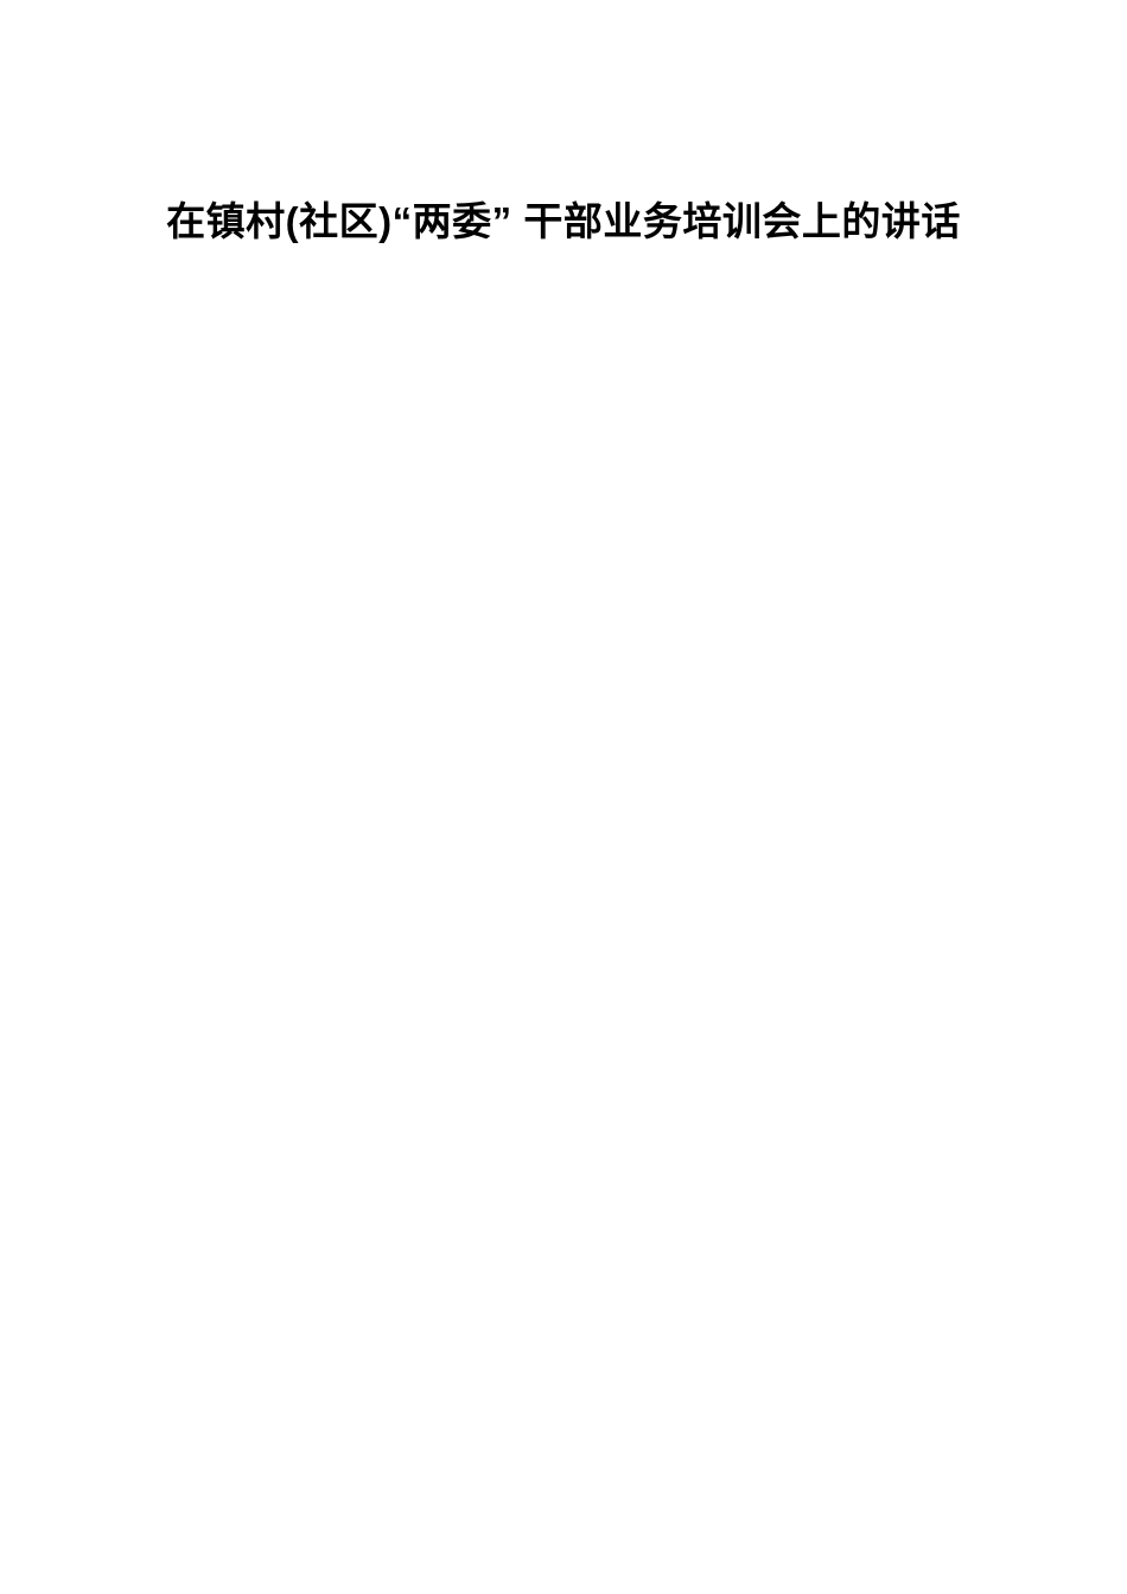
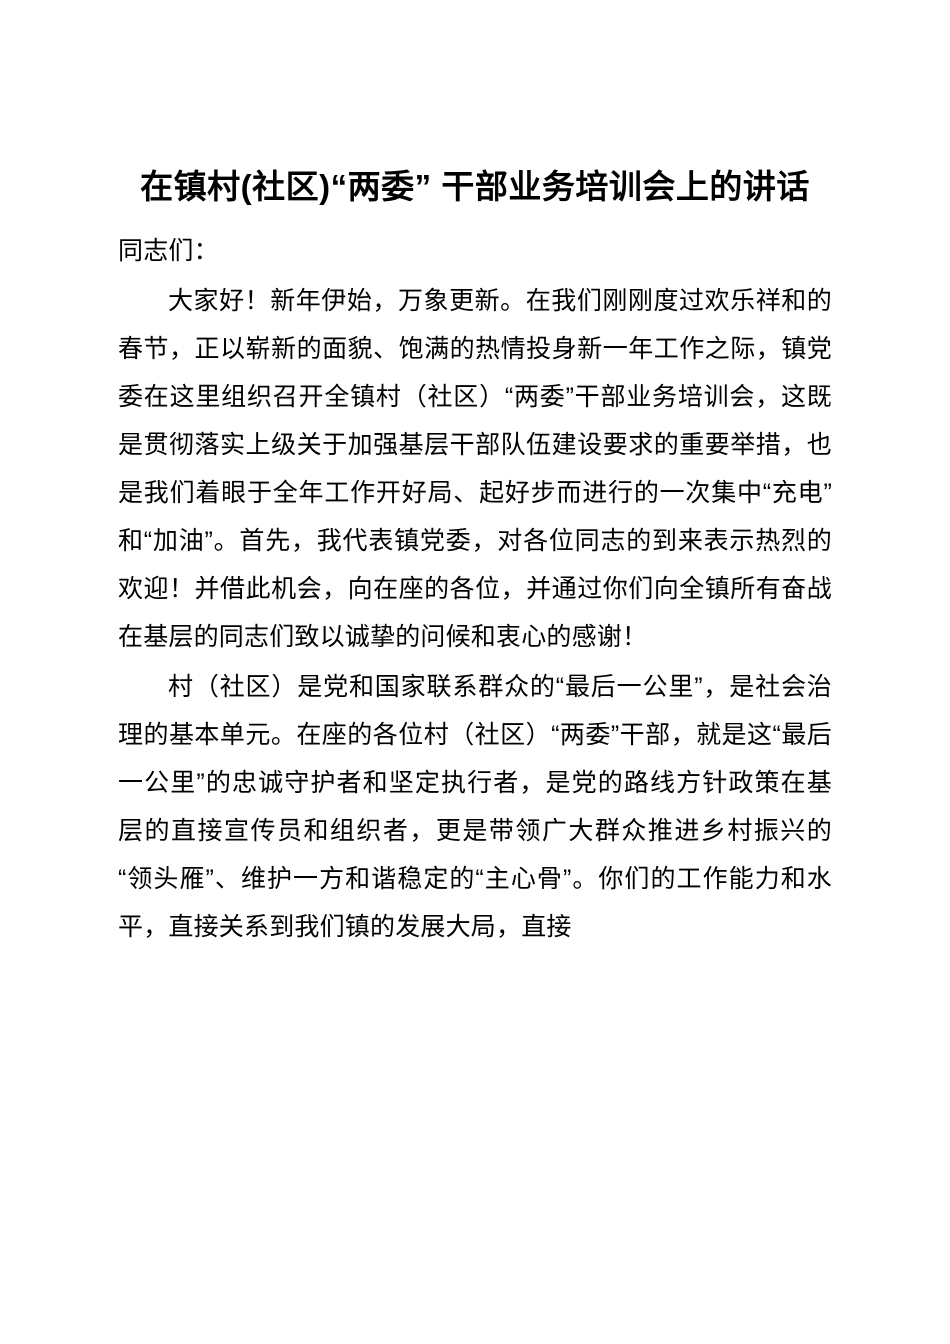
  在镇村(社区)“两委” 干部业务培训会上的讲话
+ 同志们：
+ 大家好！新年伊始，万象更新。在我们刚刚度过欢乐祥和的春节，正以崭新的面貌、饱满的热情投身新一年工作之际，镇党委在这里组织召开全镇村（社区）“两委”干部业务培训会，这既是贯彻落实上级关于加强基层干部队伍建设要求的重要举措，也是我们着眼于全年工作开好局、起好步而进行的一次集中“充电”和“加油”。首先，我代表镇党委，对各位同志的到来表示热烈的欢迎！并借此机会，向在座的各位，并通过你们向全镇所有奋战在基层的同志们致以诚挚的问候和衷心的感谢！
+ 村（社区）是党和国家联系群众的“最后一公里”，是社会治理的基本单元。在座的各位村（社区）“两委”干部，就是这“最后一公里”的忠诚守护者和坚定执行者，是党的路线方针政策在基层的直接宣传员和组织者，更是带领广大群众推进乡村振兴的“领头雁”、维护一方和谐稳定的“主心骨”。你们的工作能力和水平，直接关系到我们镇的发展大局，直接
